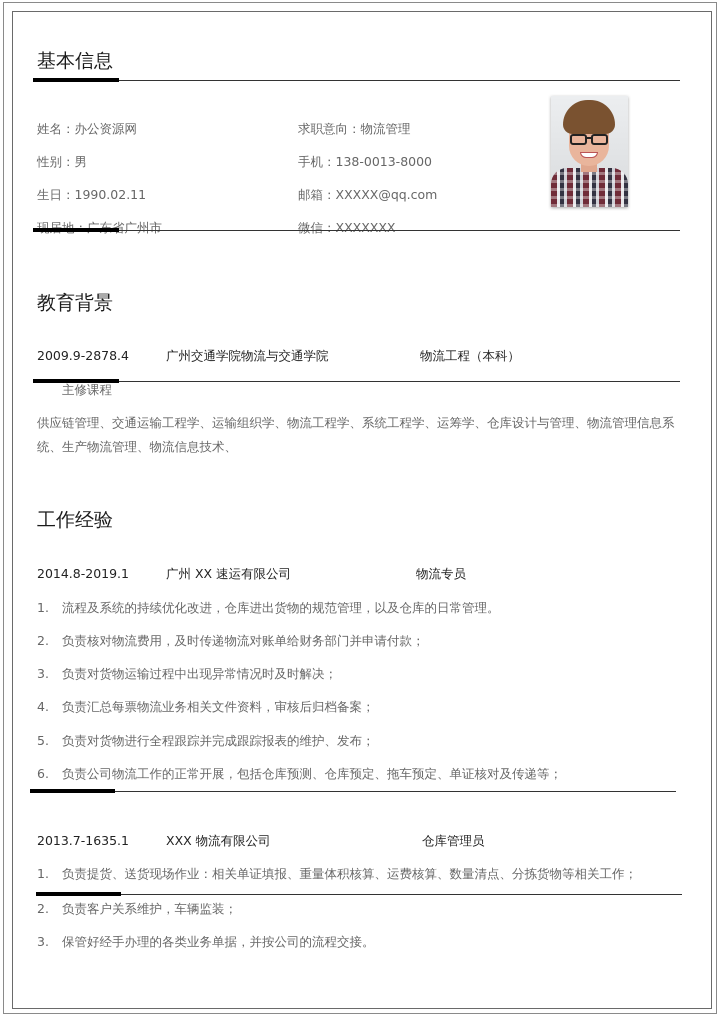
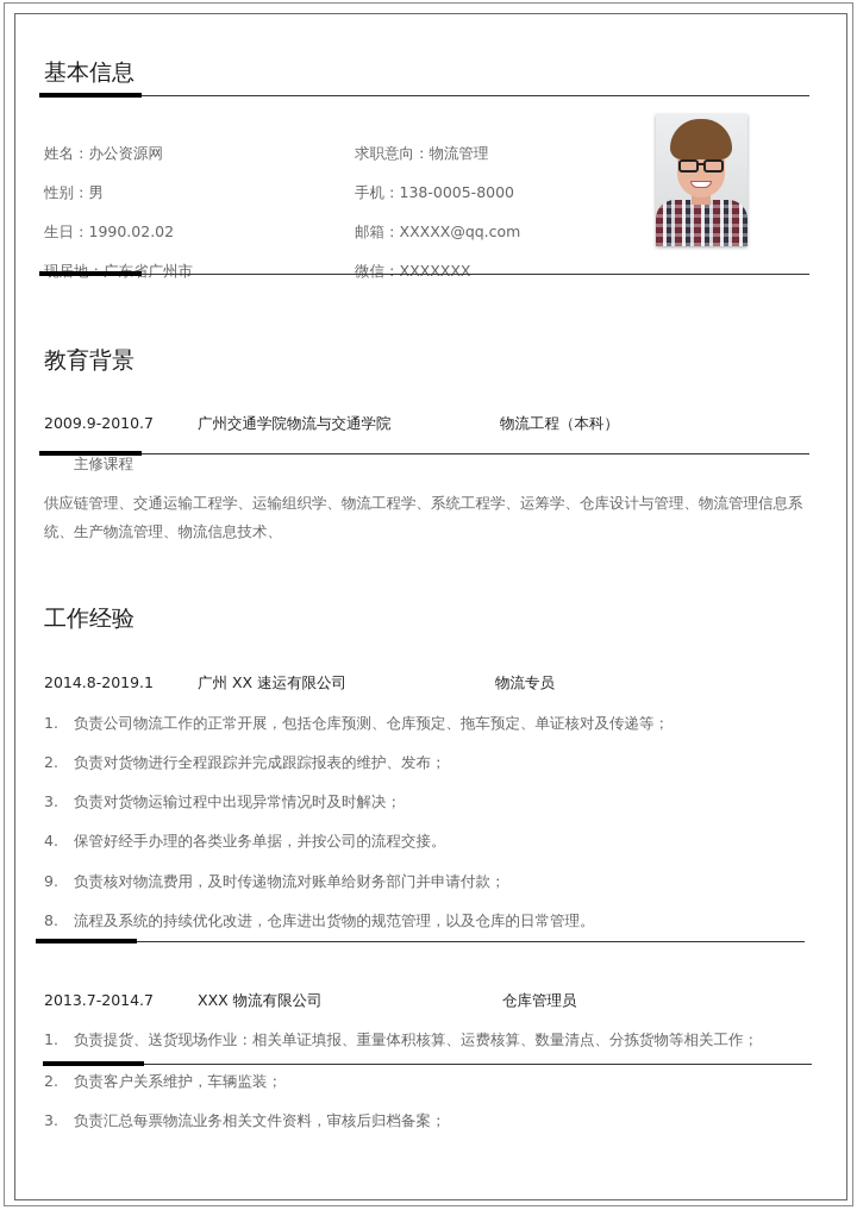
  基本信息
  姓名：办公资源网
  求职意向：物流管理
  性别：男
- 手机：138-0013-8000
+ 手机：138-0005-8000
- 生日：1990.02.11
+ 生日：1990.02.02
  邮箱：XXXXX@qq.com
  微信：XXXXXXX
  教育背景
- 2009.9-2878.4
+ 2009.9-2010.7
  广州交通学院物流与交通学院
  物流工程（本科）
  主修课程
  供应链管理、交通运输工程学、运输组织学、物流工程学、系统工程学、运筹学、仓库设计与管理、物流管理信息系
  统、生产物流管理、物流信息技术、
  工作经验
  2014.8-2019.1
  广州 XX 速运有限公司
  物流专员
  1.
- 流程及系统的持续优化改进，仓库进出货物的规范管理，以及仓库的日常管理。
+ 负责公司物流工作的正常开展，包括仓库预测、仓库预定、拖车预定、单证核对及传递等；
  2.
- 负责核对物流费用，及时传递物流对账单给财务部门并申请付款；
+ 负责对货物进行全程跟踪并完成跟踪报表的维护、发布；
  3.
  负责对货物运输过程中出现异常情况时及时解决；
  4.
- 负责汇总每票物流业务相关文件资料，审核后归档备案；
+ 保管好经手办理的各类业务单据，并按公司的流程交接。
- 5.
+ 9.
- 负责对货物进行全程跟踪并完成跟踪报表的维护、发布；
+ 负责核对物流费用，及时传递物流对账单给财务部门并申请付款；
- 6.
+ 8.
- 负责公司物流工作的正常开展，包括仓库预测、仓库预定、拖车预定、单证核对及传递等；
+ 流程及系统的持续优化改进，仓库进出货物的规范管理，以及仓库的日常管理。
- 2013.7-1635.1
+ 2013.7-2014.7
  XXX 物流有限公司
  仓库管理员
  1.
  负责提货、送货现场作业：相关单证填报、重量体积核算、运费核算、数量清点、分拣货物等相关工作；
  2.
  负责客户关系维护，车辆监装；
  3.
- 保管好经手办理的各类业务单据，并按公司的流程交接。
+ 负责汇总每票物流业务相关文件资料，审核后归档备案；
